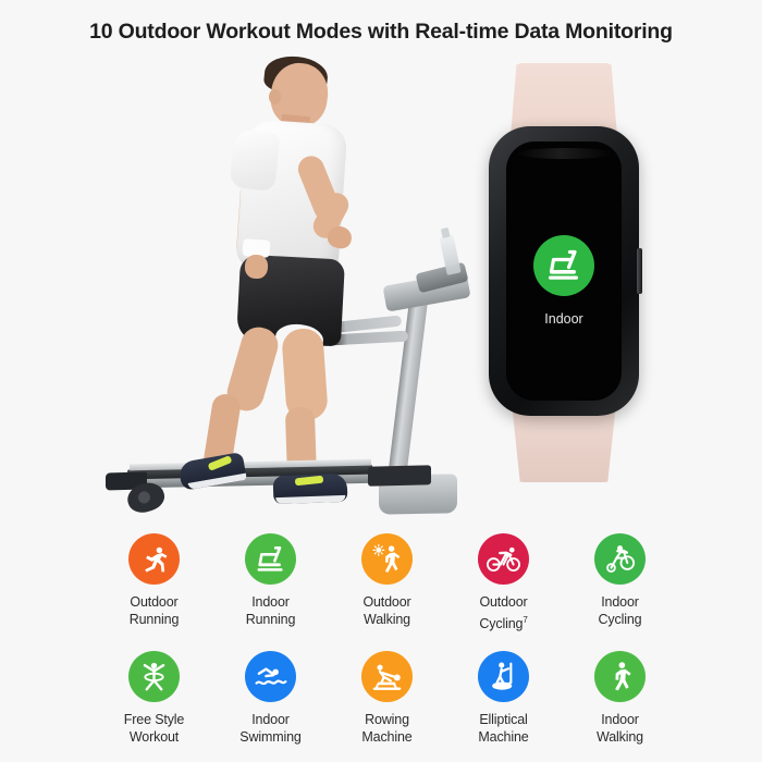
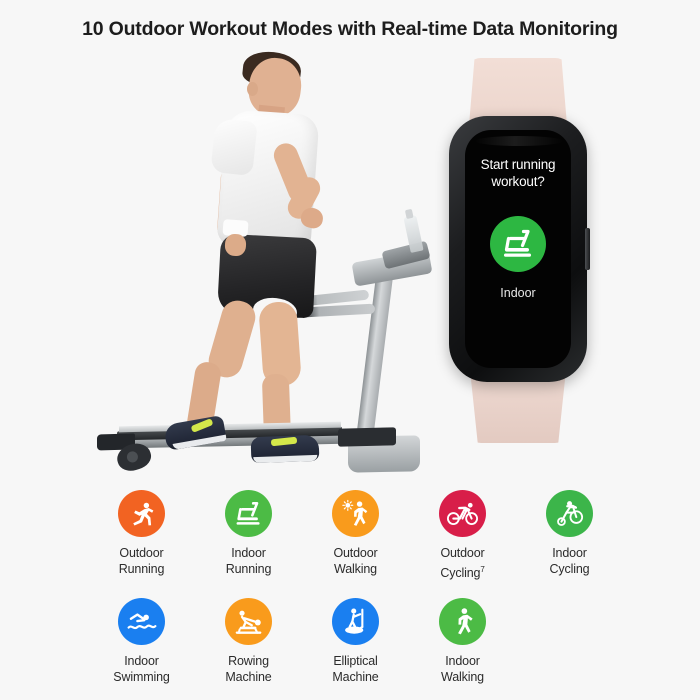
  10 Outdoor Workout Modes with Real-time Data Monitoring
+ Start running workout?
  Indoor
  Outdoor
  Running
  Indoor
  Running
  Outdoor
  Walking
  Outdoor
  Cycling7
  Indoor
  Cycling
- Free Style
- Workout
  Indoor
  Swimming
  Rowing
  Machine
  Elliptical
  Machine
  Indoor
  Walking
